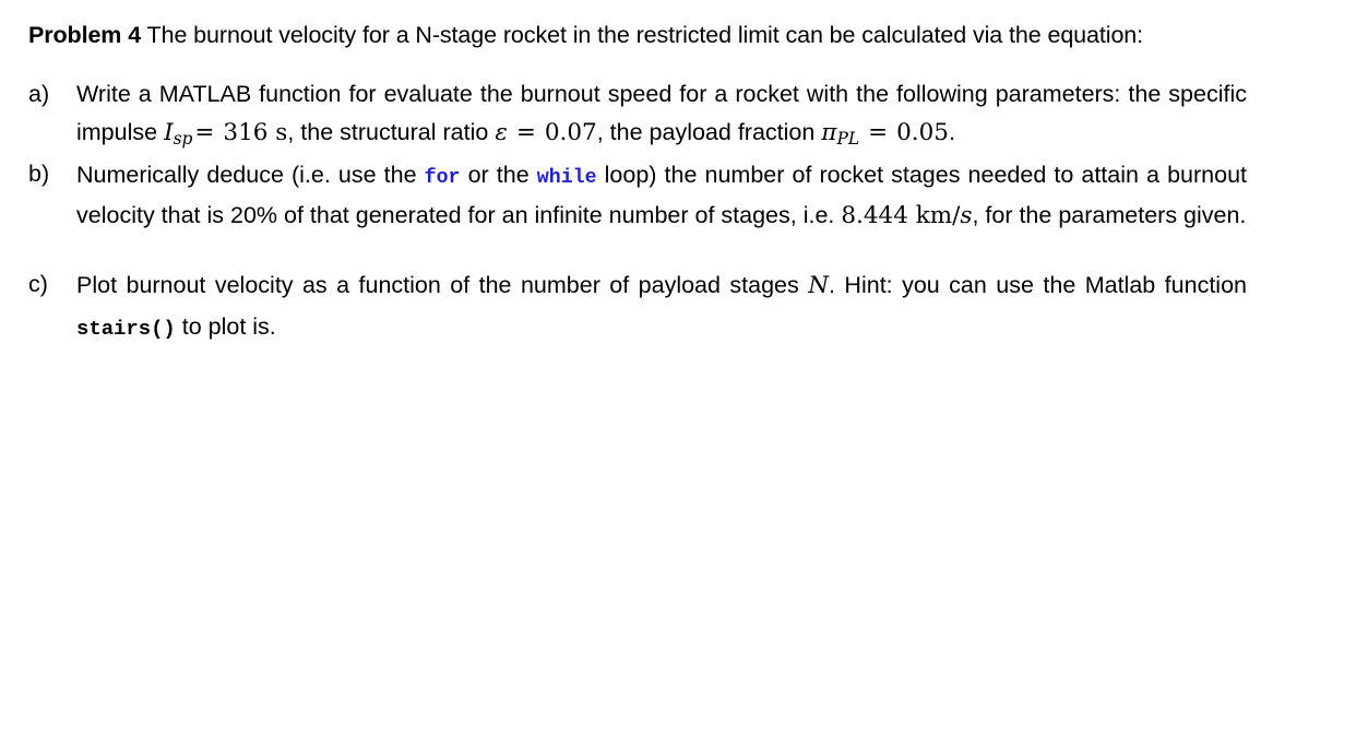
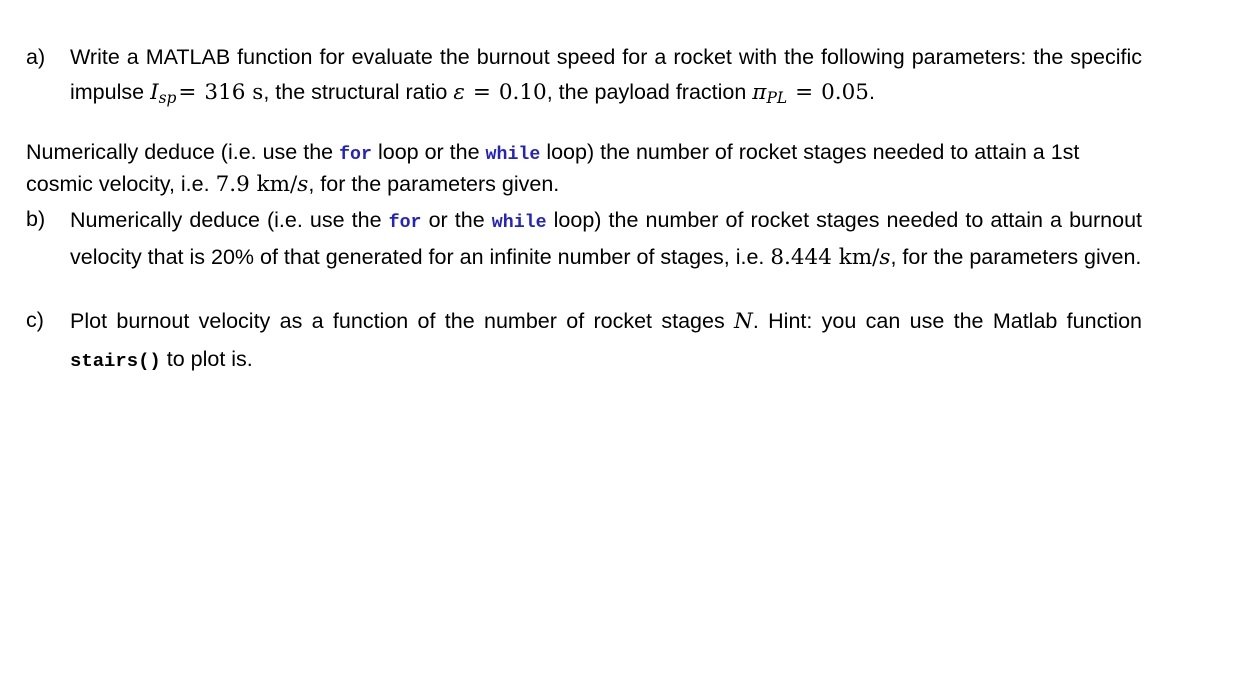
- Problem 4 The burnout velocity for a N-stage rocket in the restricted limit can be calculated via the equation:
  a)
- Write a MATLAB function for evaluate the burnout speed for a rocket with the following parameters: the specific impulse Isp= 316 s, the structural ratio ε = 0.07, the payload fraction πPL = 0.05.
+ Write a MATLAB function for evaluate the burnout speed for a rocket with the following parameters: the specific impulse Isp= 316 s, the structural ratio ε = 0.10, the payload fraction πPL = 0.05.
+ Numerically deduce (i.e. use the for loop or the while loop) the number of rocket stages needed to attain a 1st cosmic velocity, i.e. 7.9 km/s, for the parameters given.
  b)
  Numerically deduce (i.e. use the for or the while loop) the number of rocket stages needed to attain a burnout velocity that is 20% of that generated for an infinite number of stages, i.e. 8.444 km/s, for the parameters given.
  c)
- Plot burnout velocity as a function of the number of payload stages N. Hint: you can use the Matlab function stairs() to plot is.
+ Plot burnout velocity as a function of the number of rocket stages N. Hint: you can use the Matlab function stairs() to plot is.
